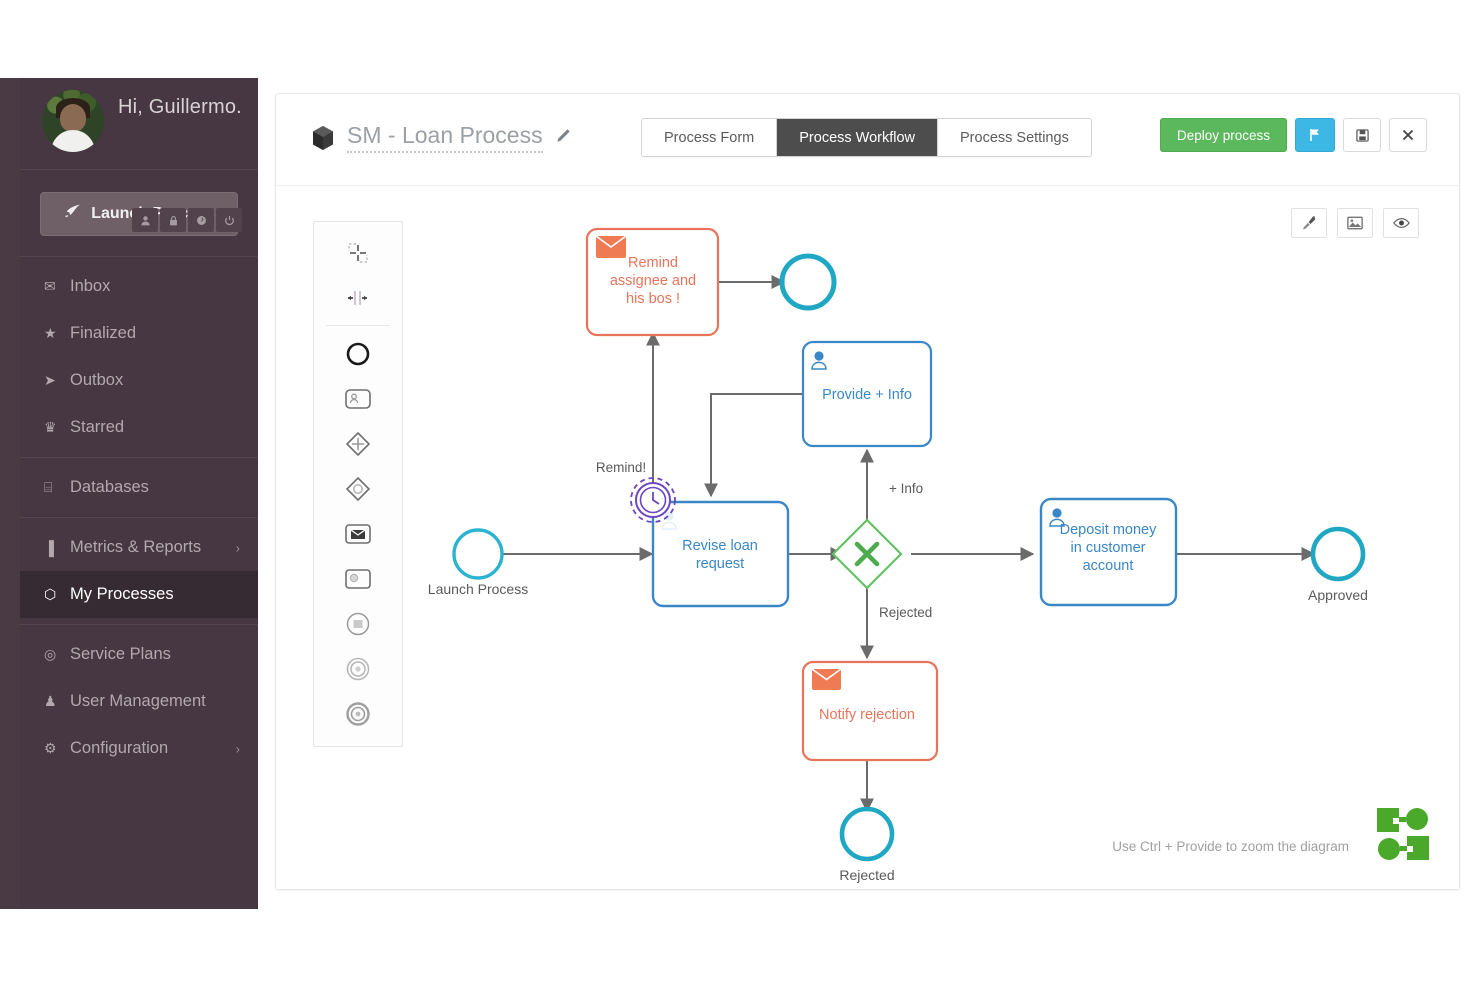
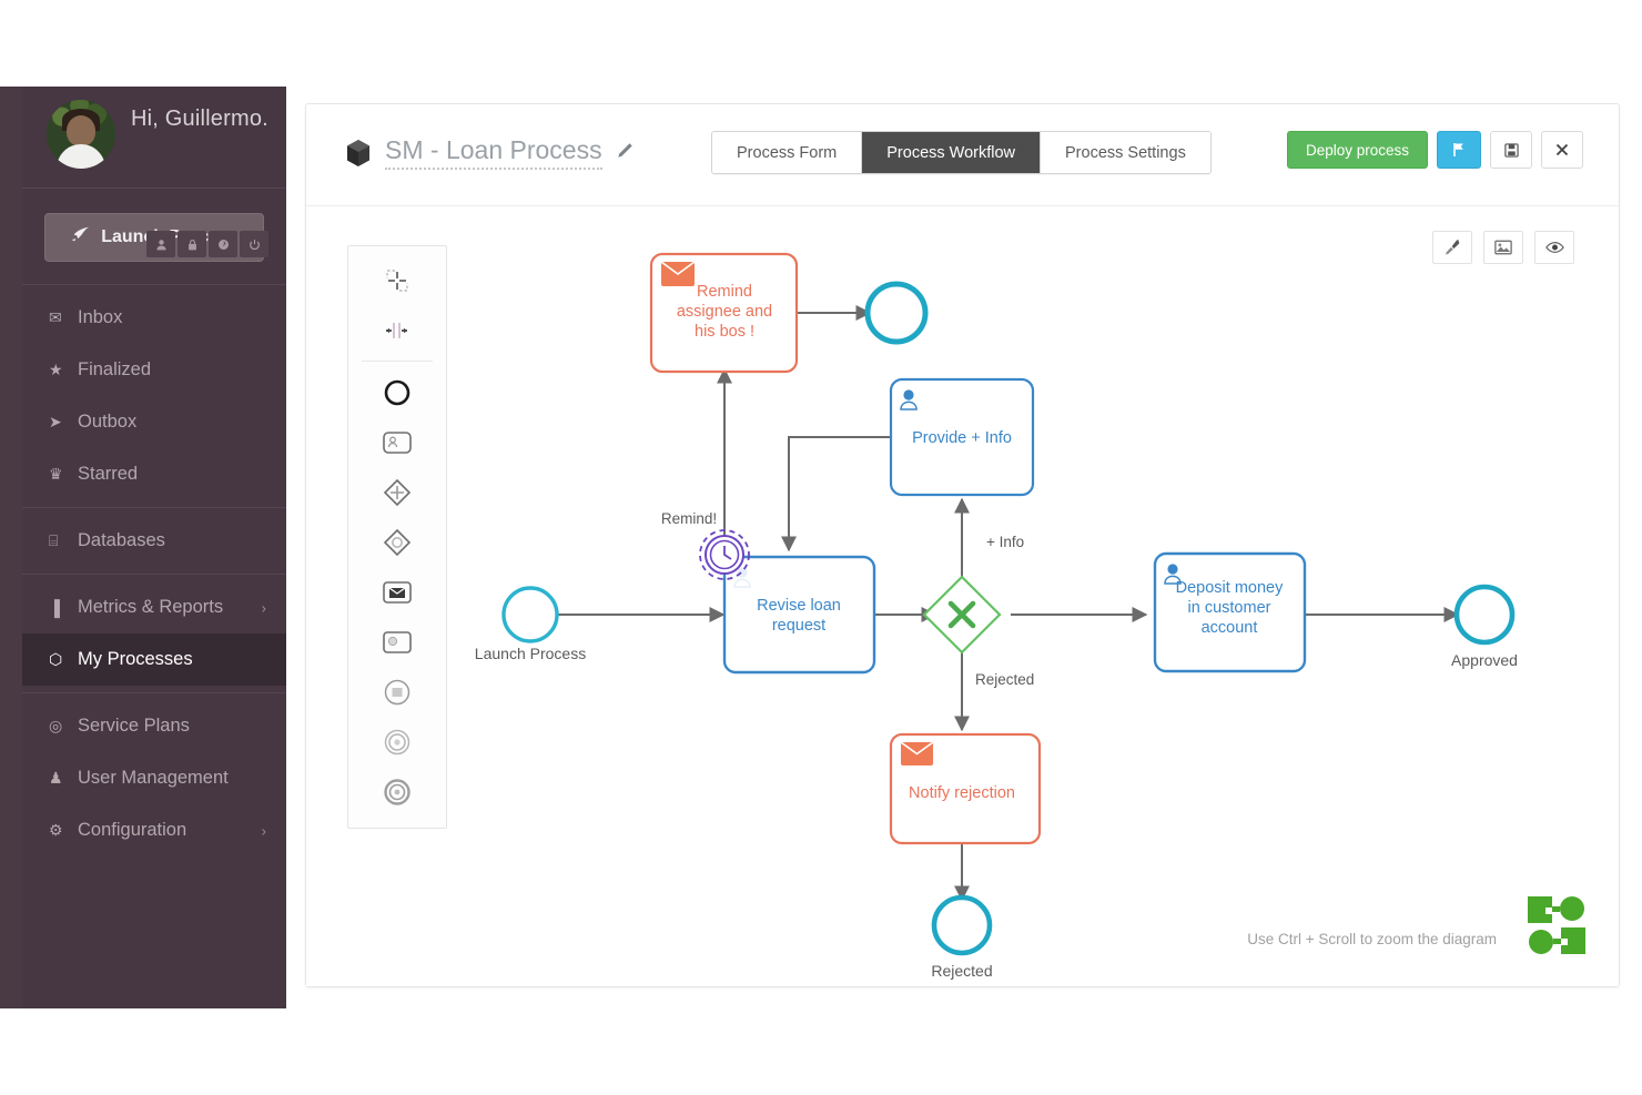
  Hi, Guillermo.
  ✉
  Inbox
  ★
  Finalized
  ➤
  Outbox
  ♛
  Starred
  ⌸
  Databases
  ▐
  Metrics & Reports
  ›
  ⬡
  My Processes
  ◎
  Service Plans
  ♟
  User Management
  ⚙
  Configuration
  ›
  SM - Loan Process
  Process Form
  Process Workflow
  Process Settings
  Deploy process
  Remind
  assignee and
  his bos !
  Provide + Info
  Revise loan
  request
  Launch Process
  Deposit money
  in customer
  account
  Approved
  Notify rejection
  Rejected
  Remind!
  + Info
  Rejected
- Use Ctrl + Provide to zoom the diagram
+ Use Ctrl + Scroll to zoom the diagram
